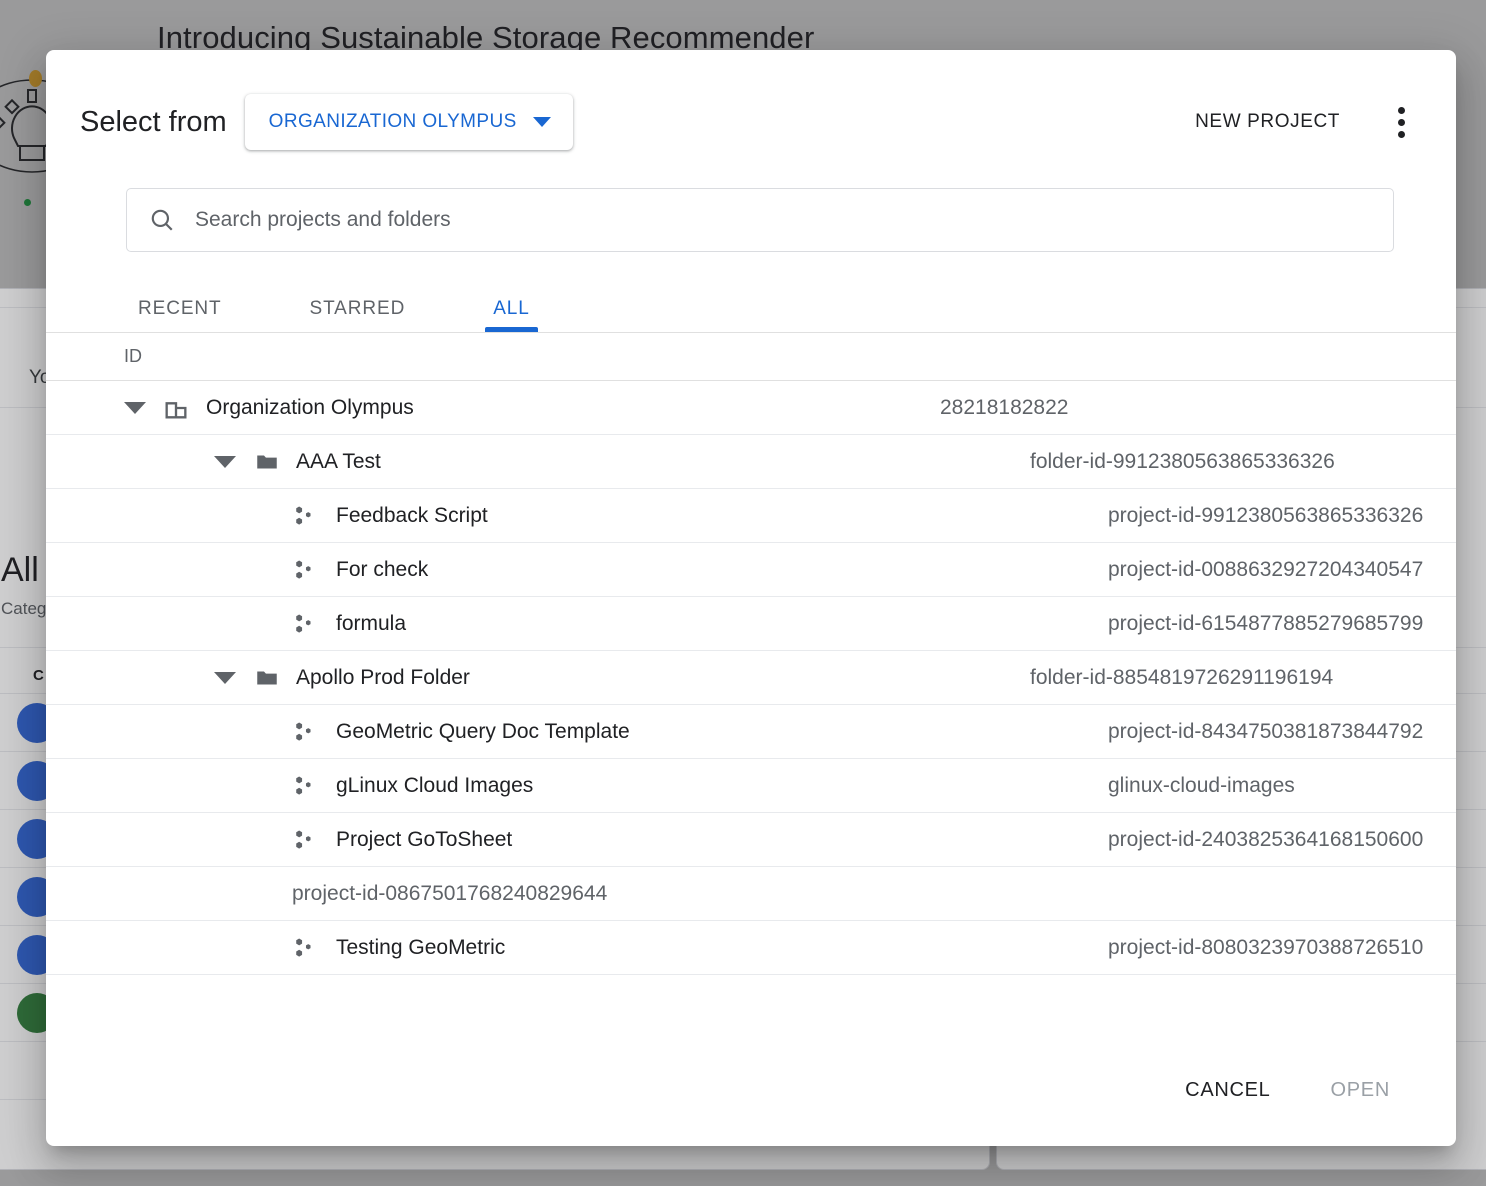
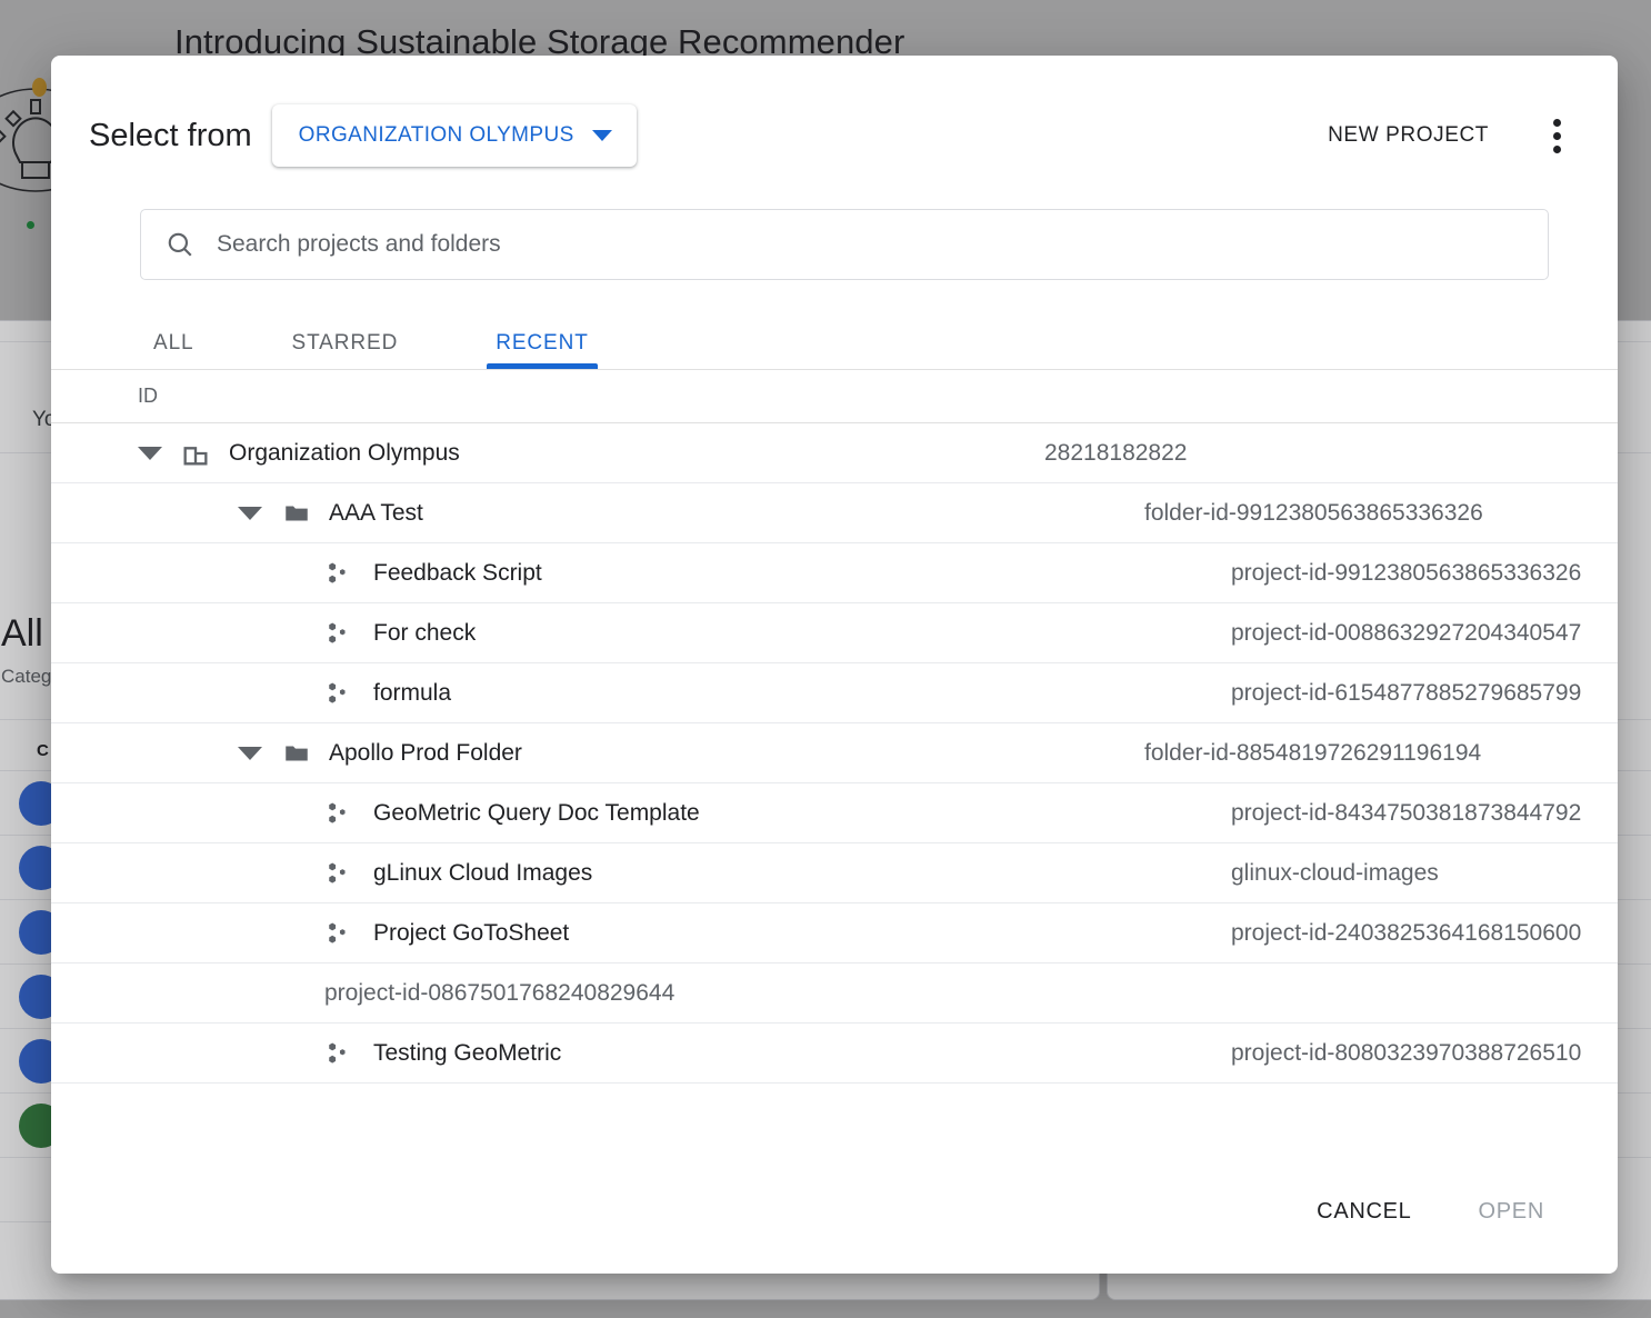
  Introducing Sustainable Storage Recommender
  All
  C
  Select from
  ORGANIZATION OLYMPUS
  NEW PROJECT
  Search projects and folders
- RECENT
+ ALL
  STARRED
- ALL
+ RECENT
  ID
  Organization Olympus
  28218182822
  AAA Test
  folder-id-9912380563865336326
  Feedback Script
  project-id-9912380563865336326
  For check
  project-id-0088632927204340547
  formula
  project-id-6154877885279685799
  Apollo Prod Folder
  folder-id-8854819726291196194
  GeoMetric Query Doc Template
  project-id-8434750381873844792
  gLinux Cloud Images
  glinux-cloud-images
  Project GoToSheet
  project-id-2403825364168150600
  project-id-0867501768240829644
  Testing GeoMetric
  project-id-8080323970388726510
  CANCEL
  OPEN
